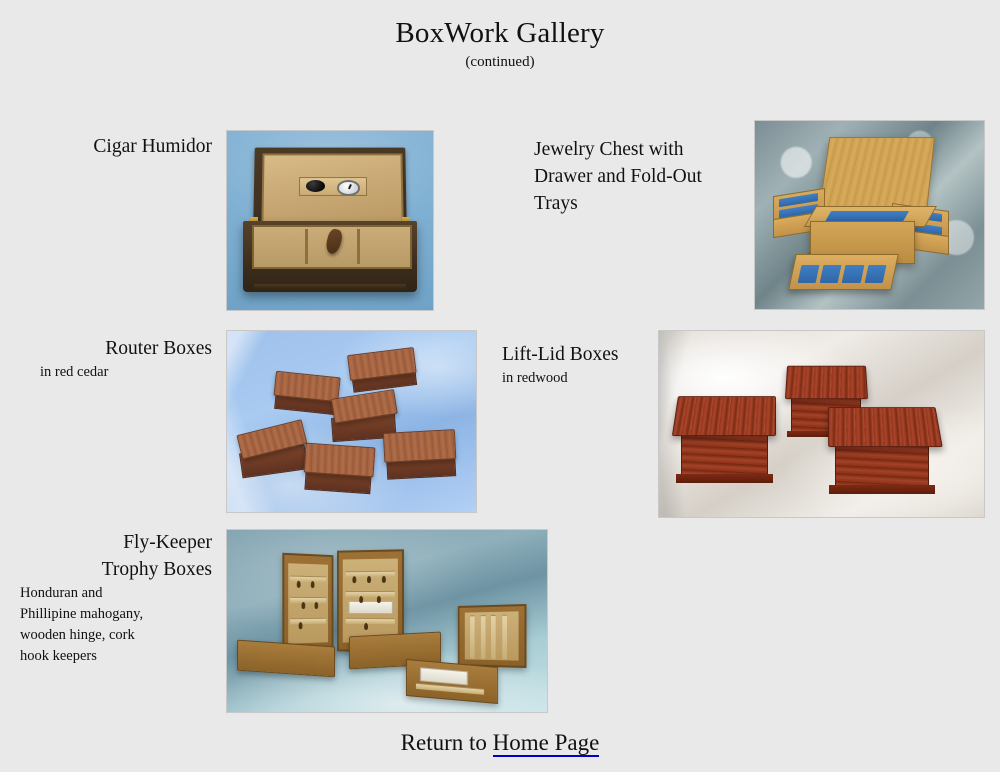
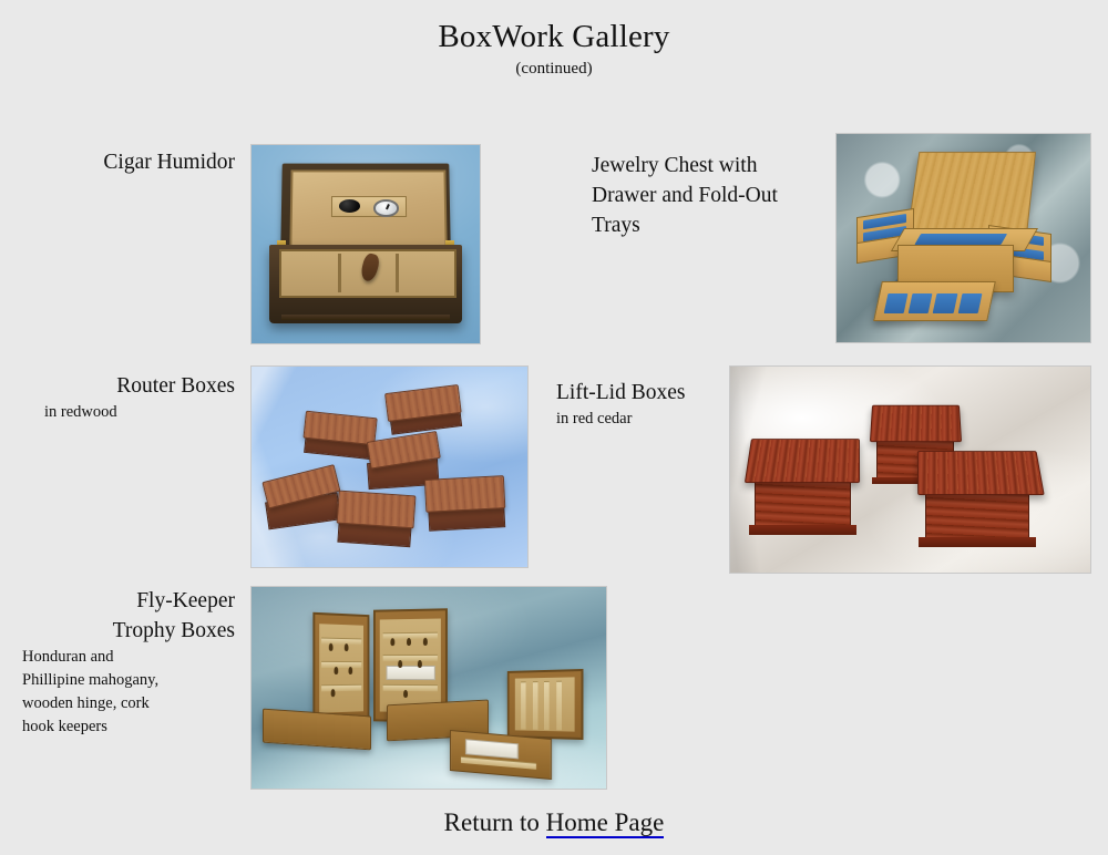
  BoxWork Gallery
  (continued)
  Cigar Humidor
  Jewelry Chest with
  Drawer and Fold-Out
  Trays
  Router Boxes
- in red cedar
+ in redwood
  Lift-Lid Boxes
- in redwood
+ in red cedar
  Fly-Keeper
  Trophy Boxes
  Honduran and
  Phillipine mahogany,
  wooden hinge, cork
  hook keepers
  Return to Home Page
